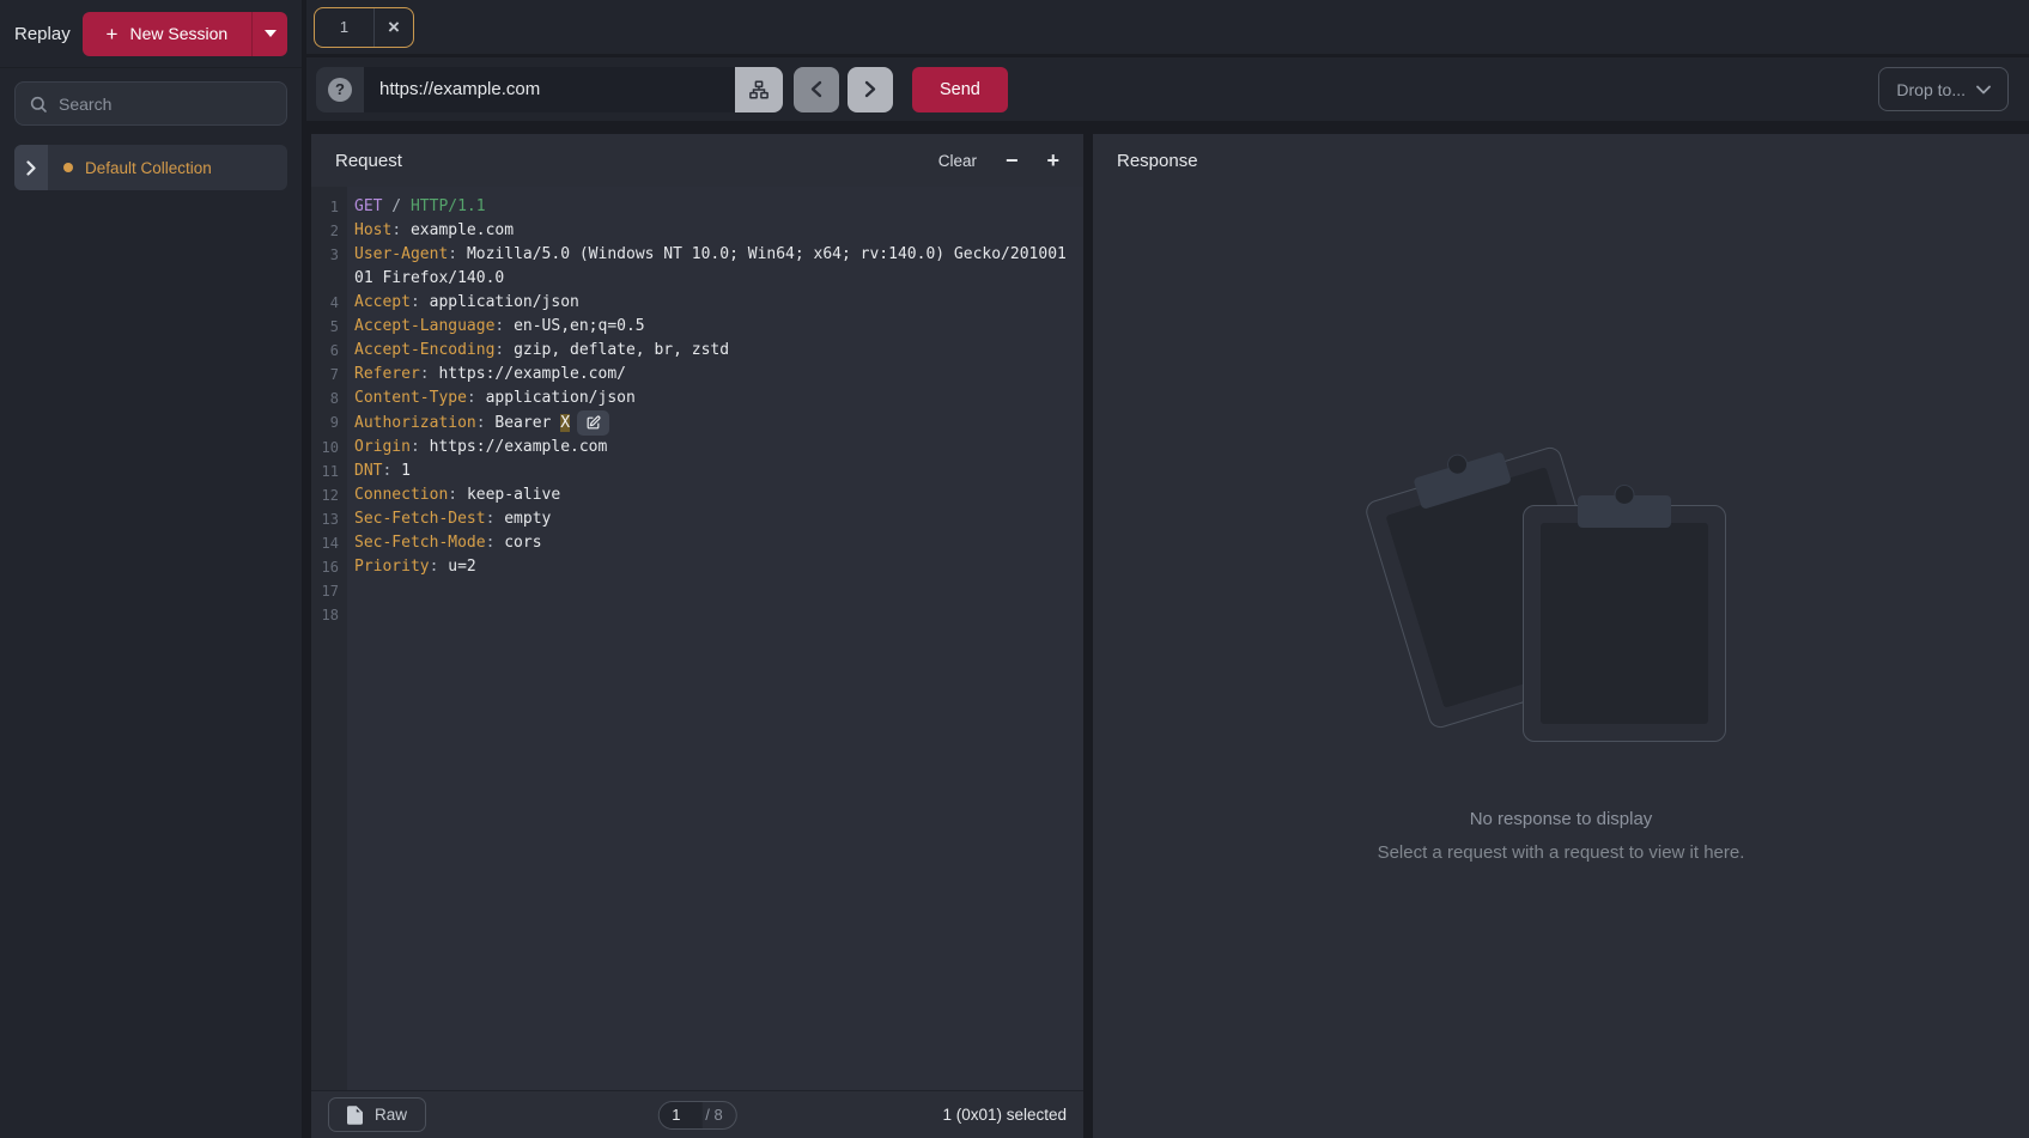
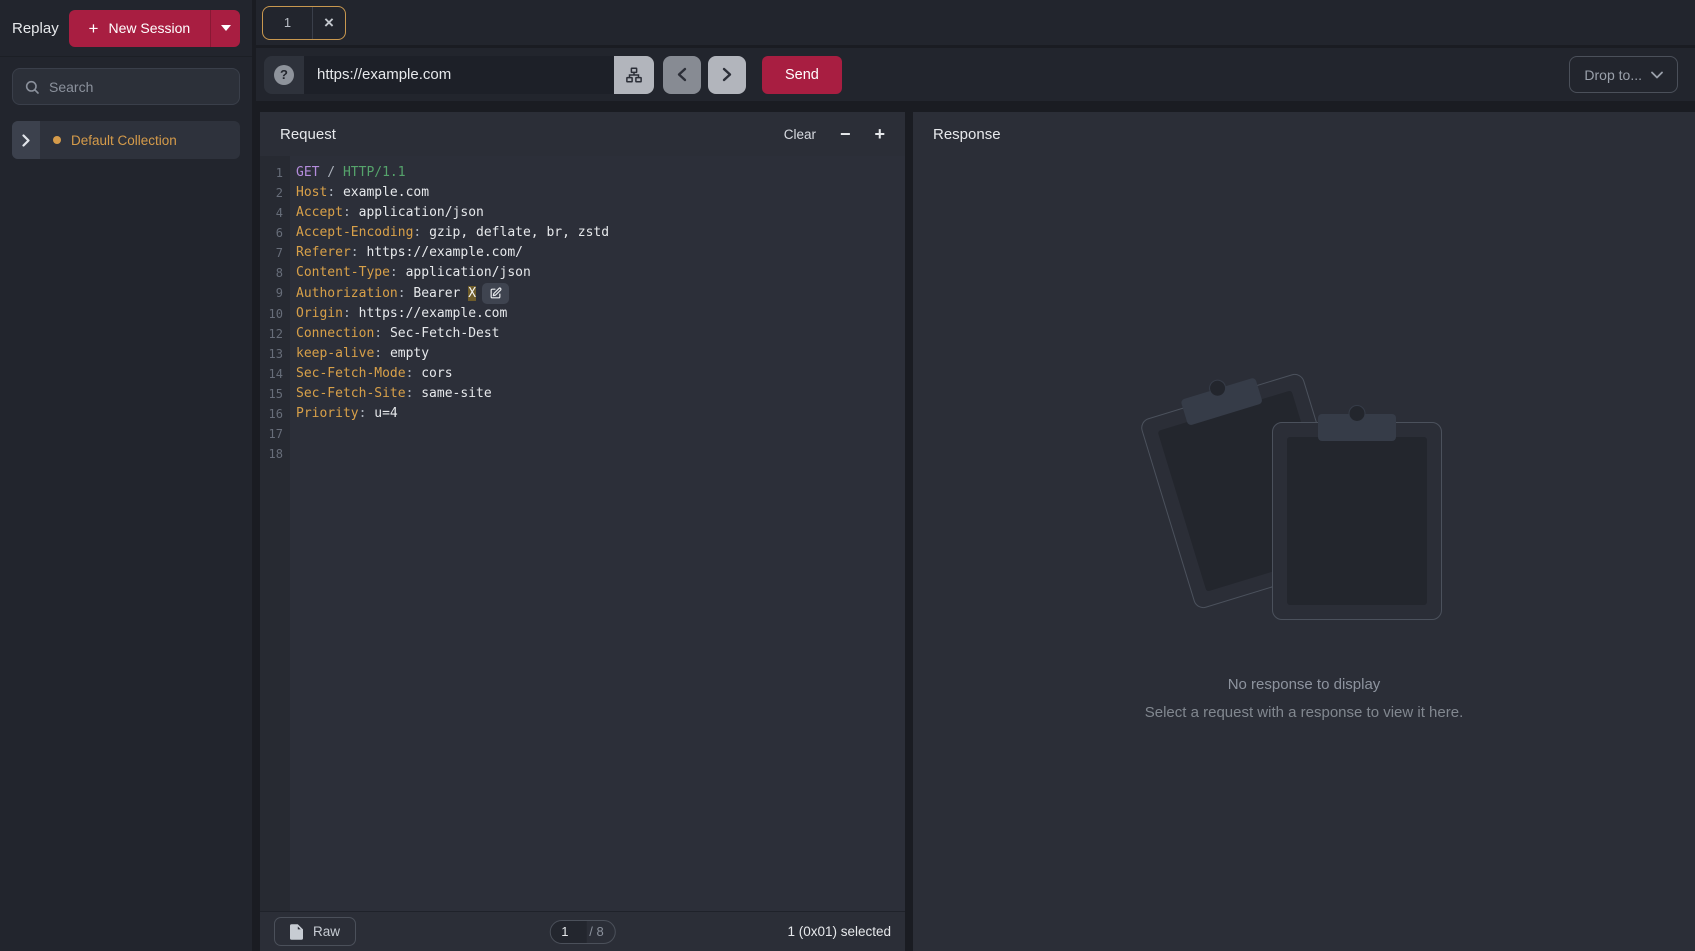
  Replay
  +
  New Session
  Search
  Default Collection
  1
  ×
  ?
  https://example.com
  Send
  Drop to...
  Request
  Clear
  −
  +
  1
  GET / HTTP/1.1
  2
  Host: example.com
- 3
- User-Agent: Mozilla/5.0 (Windows NT 10.0; Win64; x64; rv:140.0) Gecko/20100101 Firefox/140.0
  4
  Accept: application/json
- 5
- Accept-Language: en-US,en;q=0.5
  6
  Accept-Encoding: gzip, deflate, br, zstd
  7
  Referer: https://example.com/
  8
  Content-Type: application/json
  9
  Authorization: Bearer X
  10
  Origin: https://example.com
- 11
- DNT: 1
  12
- Connection: keep-alive
+ Connection: Sec-Fetch-Dest
  13
- Sec-Fetch-Dest: empty
+ keep-alive: empty
  14
  Sec-Fetch-Mode: cors
+ 15
+ Sec-Fetch-Site: same-site
  16
- Priority: u=2
+ Priority: u=4
  17
  18
  Raw
  1
  / 8
  1 (0x01) selected
  Response
  No response to display
- Select a request with a request to view it here.
+ Select a request with a response to view it here.
